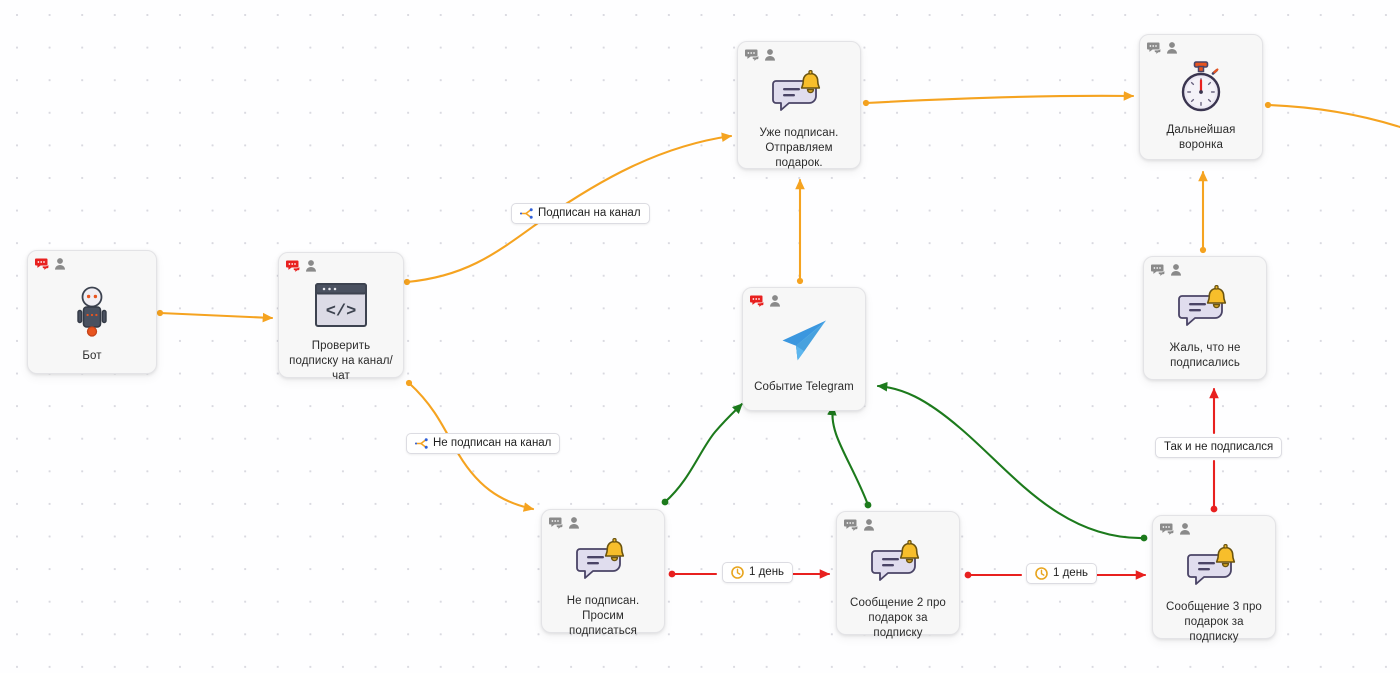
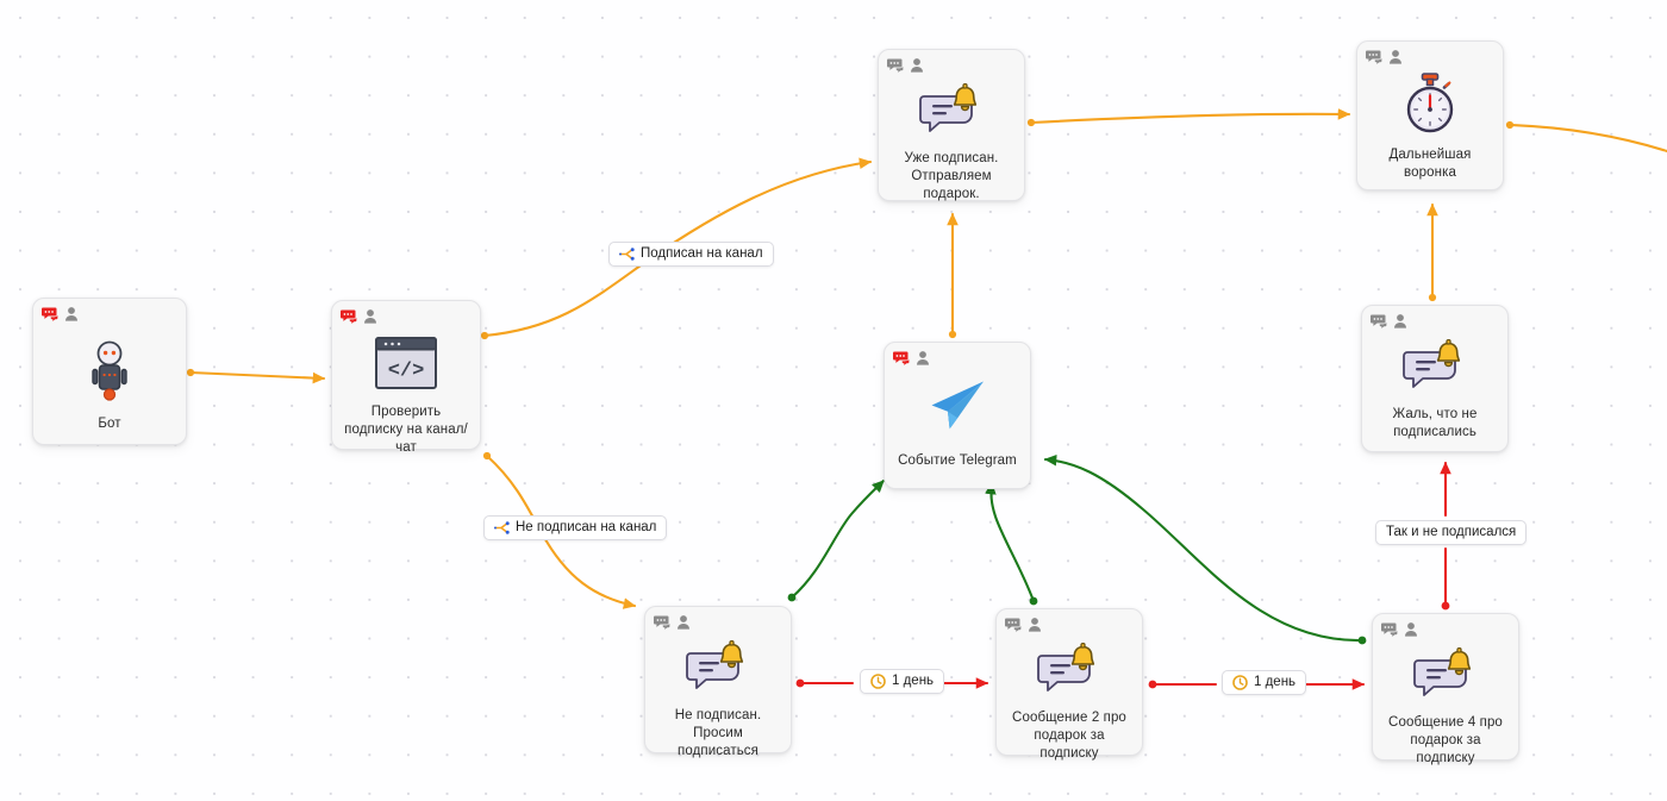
  Бот
  </>
  Проверить подписку на канал/чат
  Уже подписан. Отправляем подарок.
  Дальнейшая воронка
  Событие Telegram
  Жаль, что не подписались
  Не подписан. Просим подписаться
  Сообщение 2 про подарок за подписку
- Сообщение 3 про подарок за подписку
+ Сообщение 4 про подарок за подписку
  Подписан на канал
  Не подписан на канал
  1 день
  1 день
  Так и не подписался
